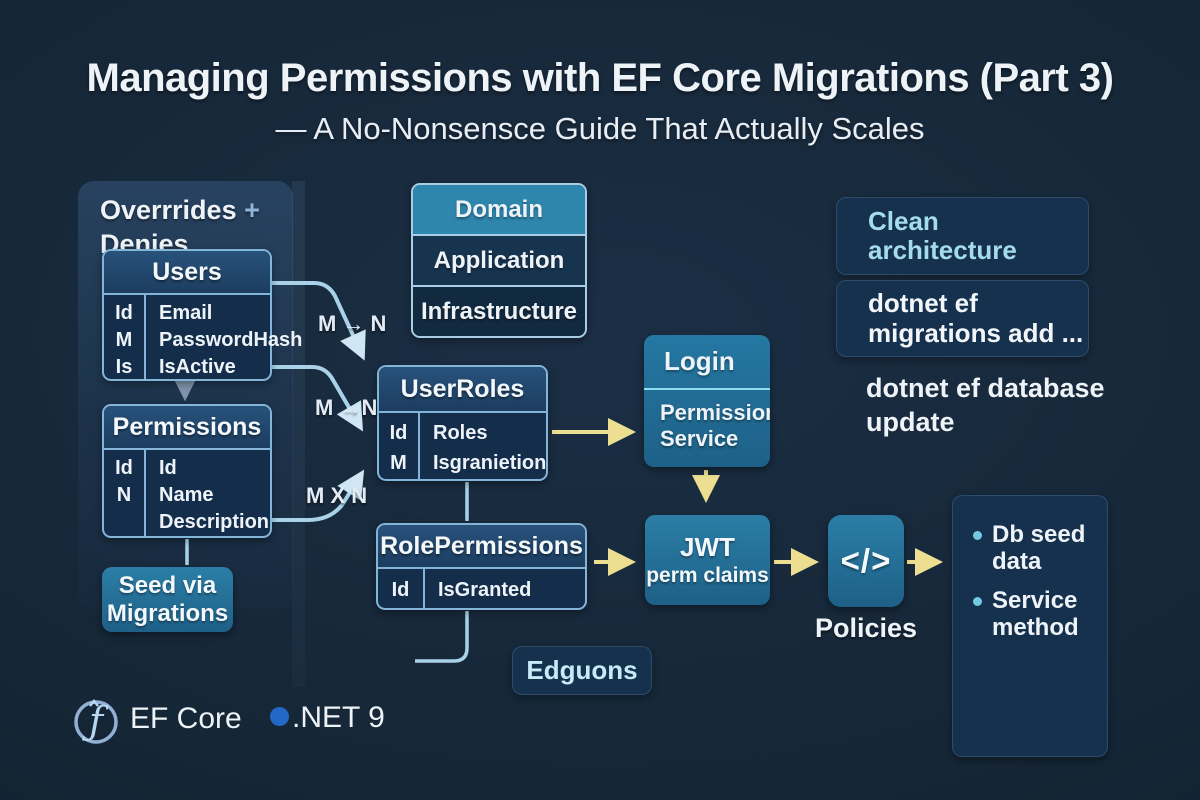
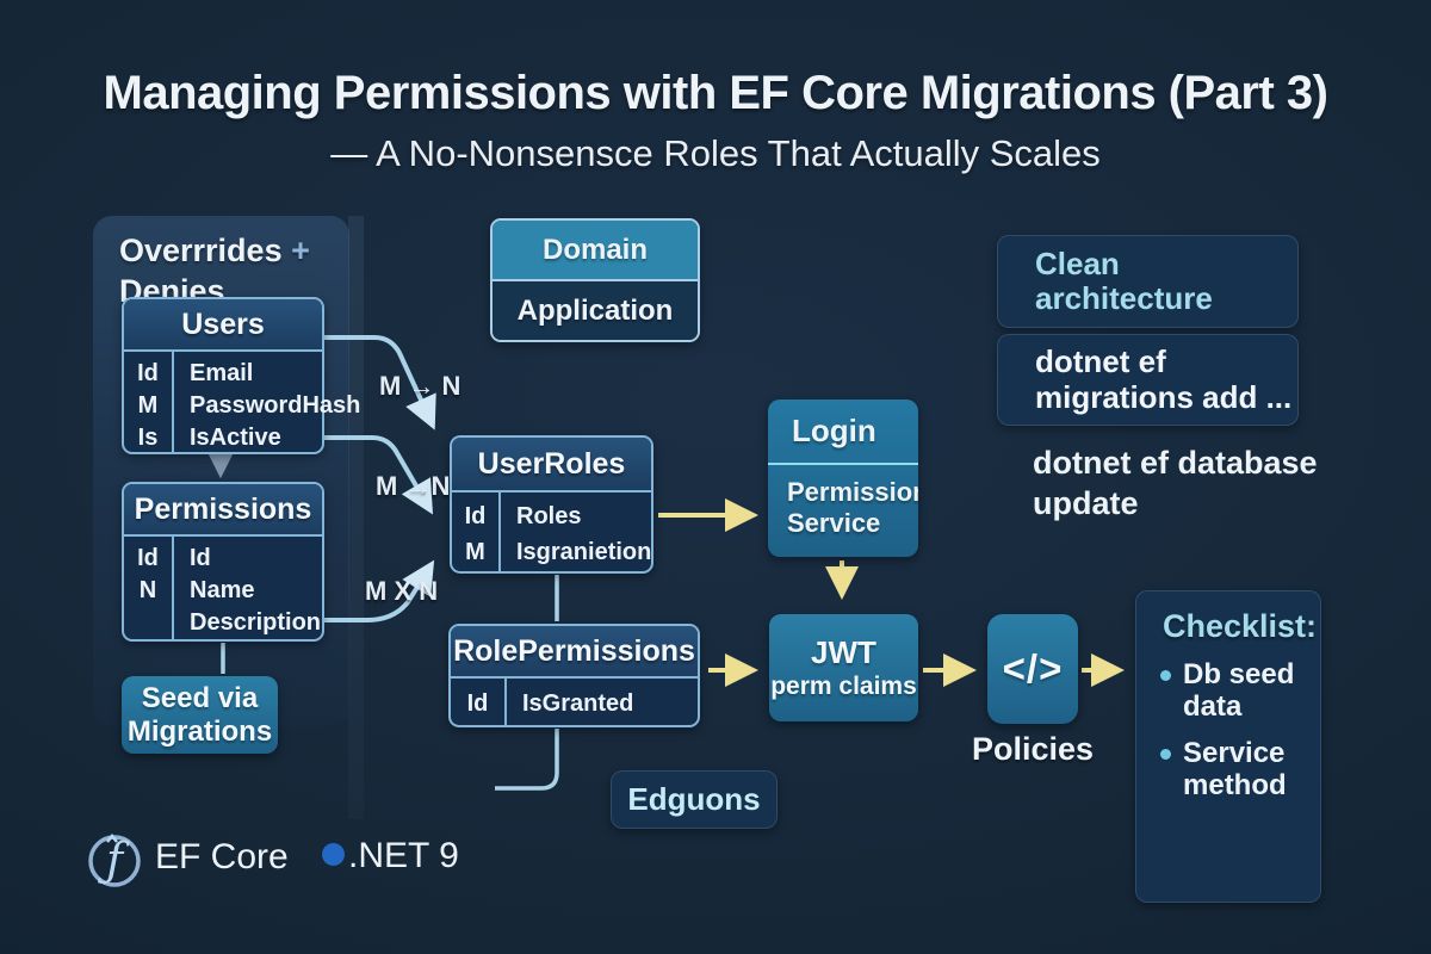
  Managing Permissions with EF Core Migrations (Part 3)
- — A No-Nonsensce Guide That Actually Scales
+ — A No-Nonsensce Roles That Actually Scales
  Overrrides +
  Denies
  Users
  Id
  Email
  M
  PasswordHash
  Is
  IsActive
  Permissions
  Id
  Id
  N
  Name
  Description
  UserRoles
  Id
  Roles
  M
  Isgranietion
  RolePermissions
  Id
  IsGranted
  M → N
  M →N
  M X N
  Domain
  Application
- Infrastructure
  Seed via
  Migrations
  Edguons
  Login
  Permissio
  Service
  JWT
  perm claims
  </>
  Policies
  Clean
  architecture
  dotnet ef
  migrations add ...
  dotnet ef database
  update
+ Checklist:
  Db seed
  data
  Service
  method
  ƒ
  EF Core
  .NET 9
